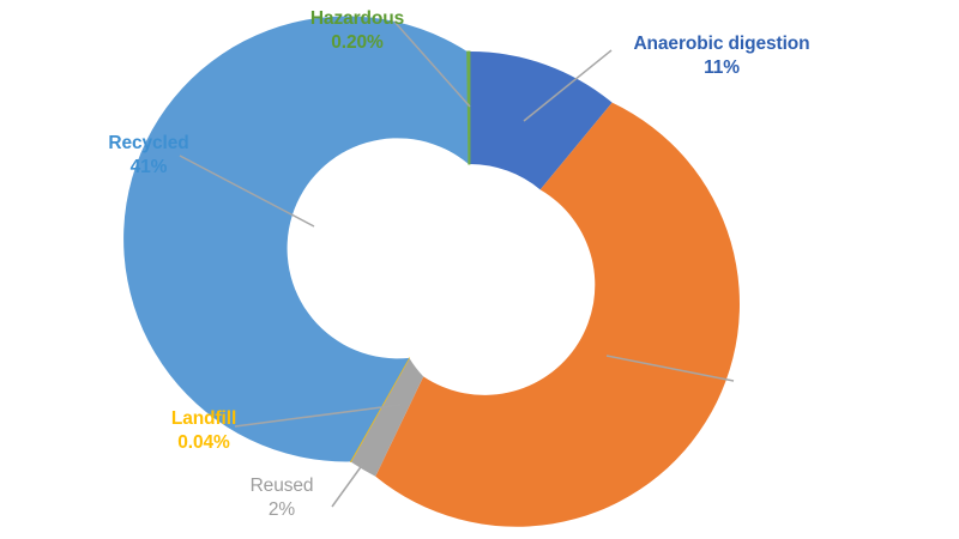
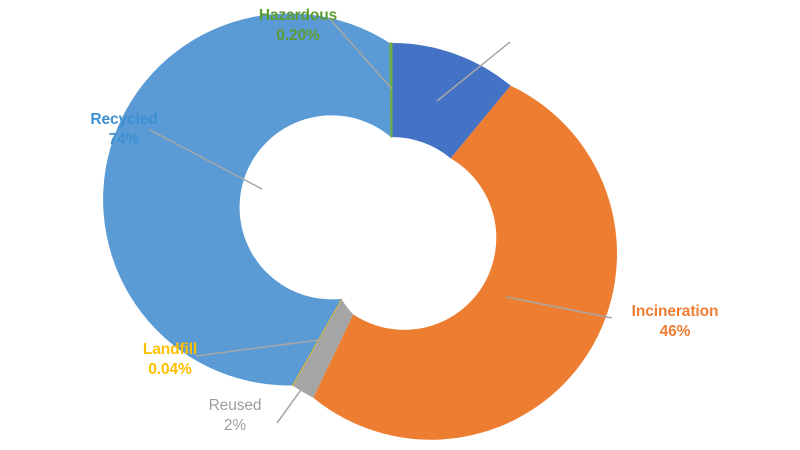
  Hazardous
  0.20%
- Anaerobic digestion
- 11%
  Recycled
- 41%
+ 74%
+ Incineration
+ 46%
  Landfill
  0.04%
  Reused
  2%
